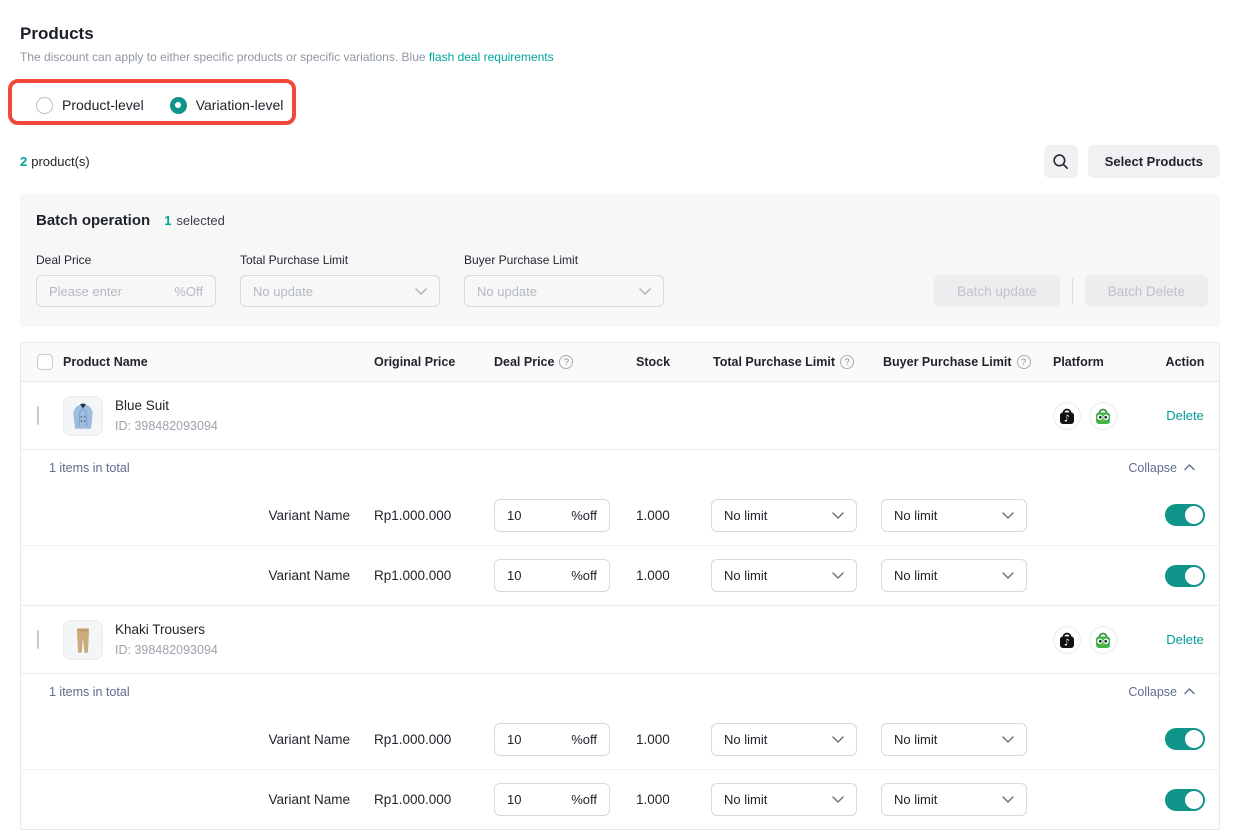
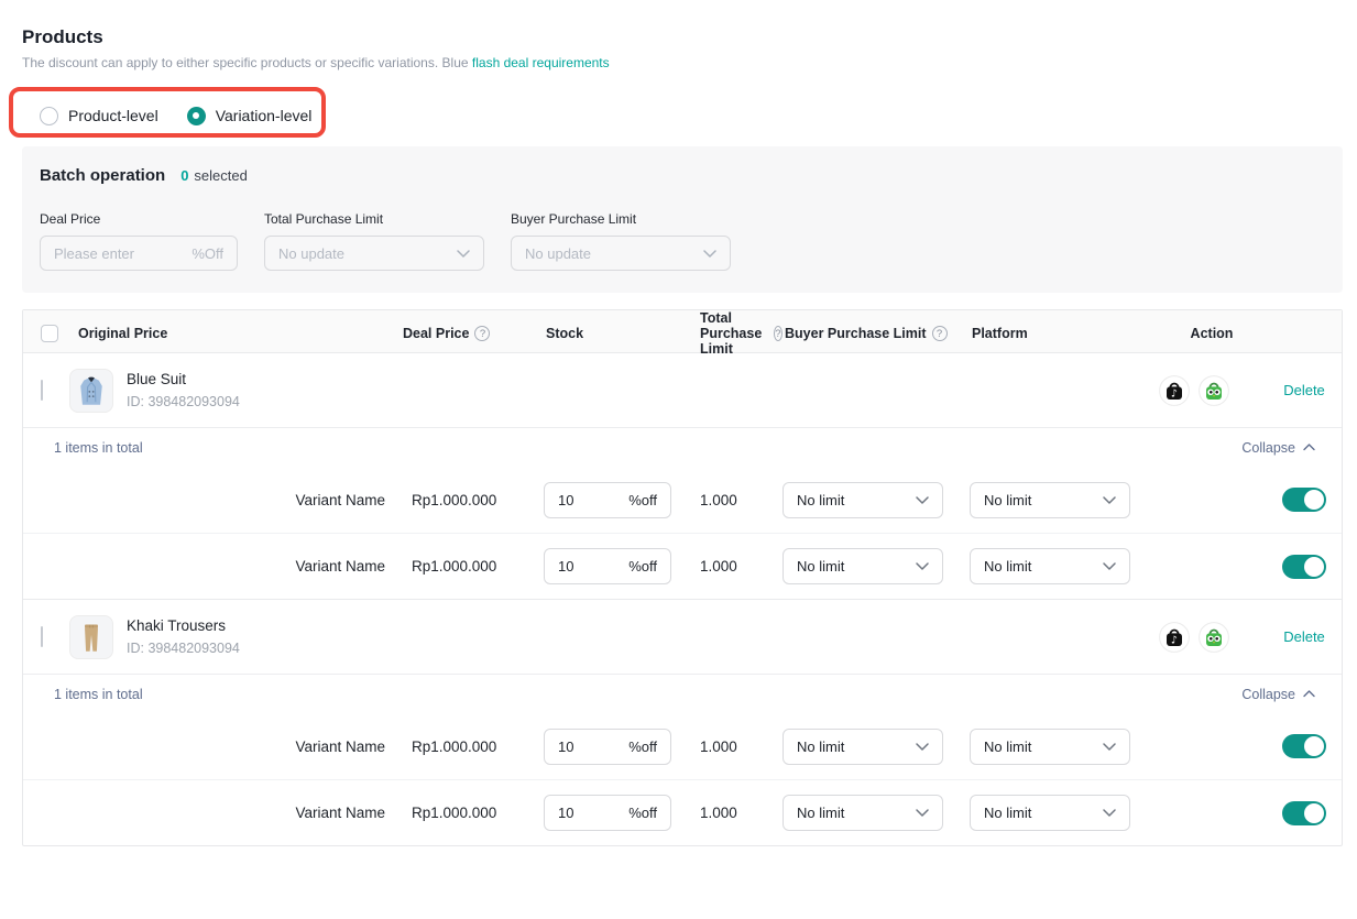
  Products
  The discount can apply to either specific products or specific variations. Blue flash deal requirements
  Product-level
  Variation-level
- 2 product(s)
- Select Products
  Batch operation
- 1
+ 0
  selected
  Deal Price
  Please enter
  %Off
  Total Purchase Limit
  No update
  Buyer Purchase Limit
  No update
- Batch update
- Batch Delete
- Product Name
  Original Price
  Deal Price
  Stock
  Total Purchase Limit
  Buyer Purchase Limit
  Platform
  Action
  Blue Suit
  ID: 398482093094
  ♪
  Delete
  1 items in total
  Collapse
  Variant Name
  Rp1.000.000
  10
  %off
  1.000
  No limit
  No limit
  Variant Name
  Rp1.000.000
  10
  %off
  1.000
  No limit
  No limit
  Khaki Trousers
  ID: 398482093094
  ♪
  Delete
  1 items in total
  Collapse
  Variant Name
  Rp1.000.000
  10
  %off
  1.000
  No limit
  No limit
  Variant Name
  Rp1.000.000
  10
  %off
  1.000
  No limit
  No limit
